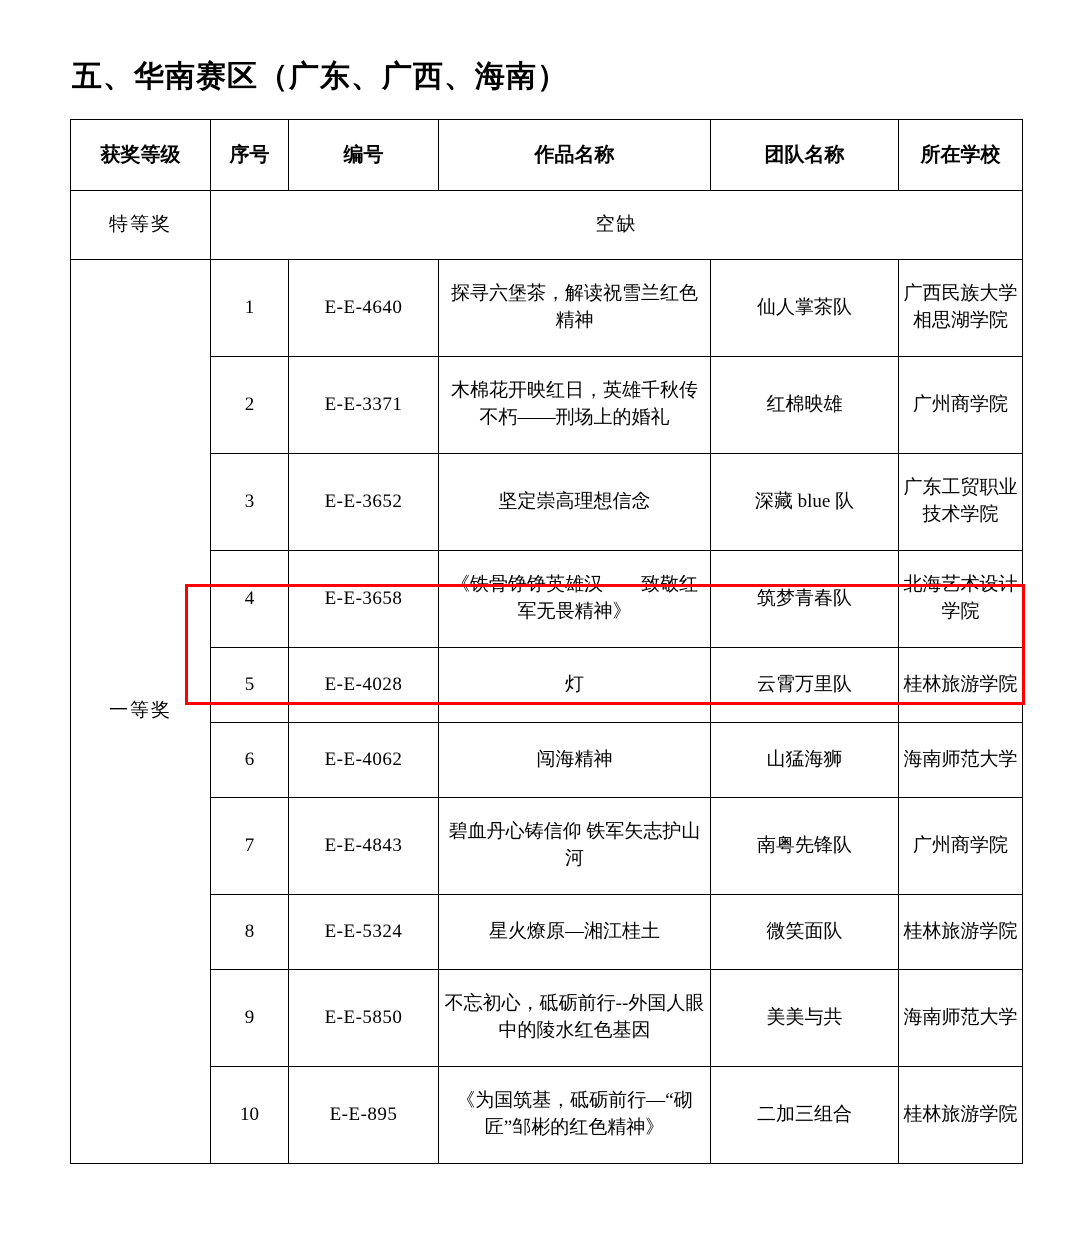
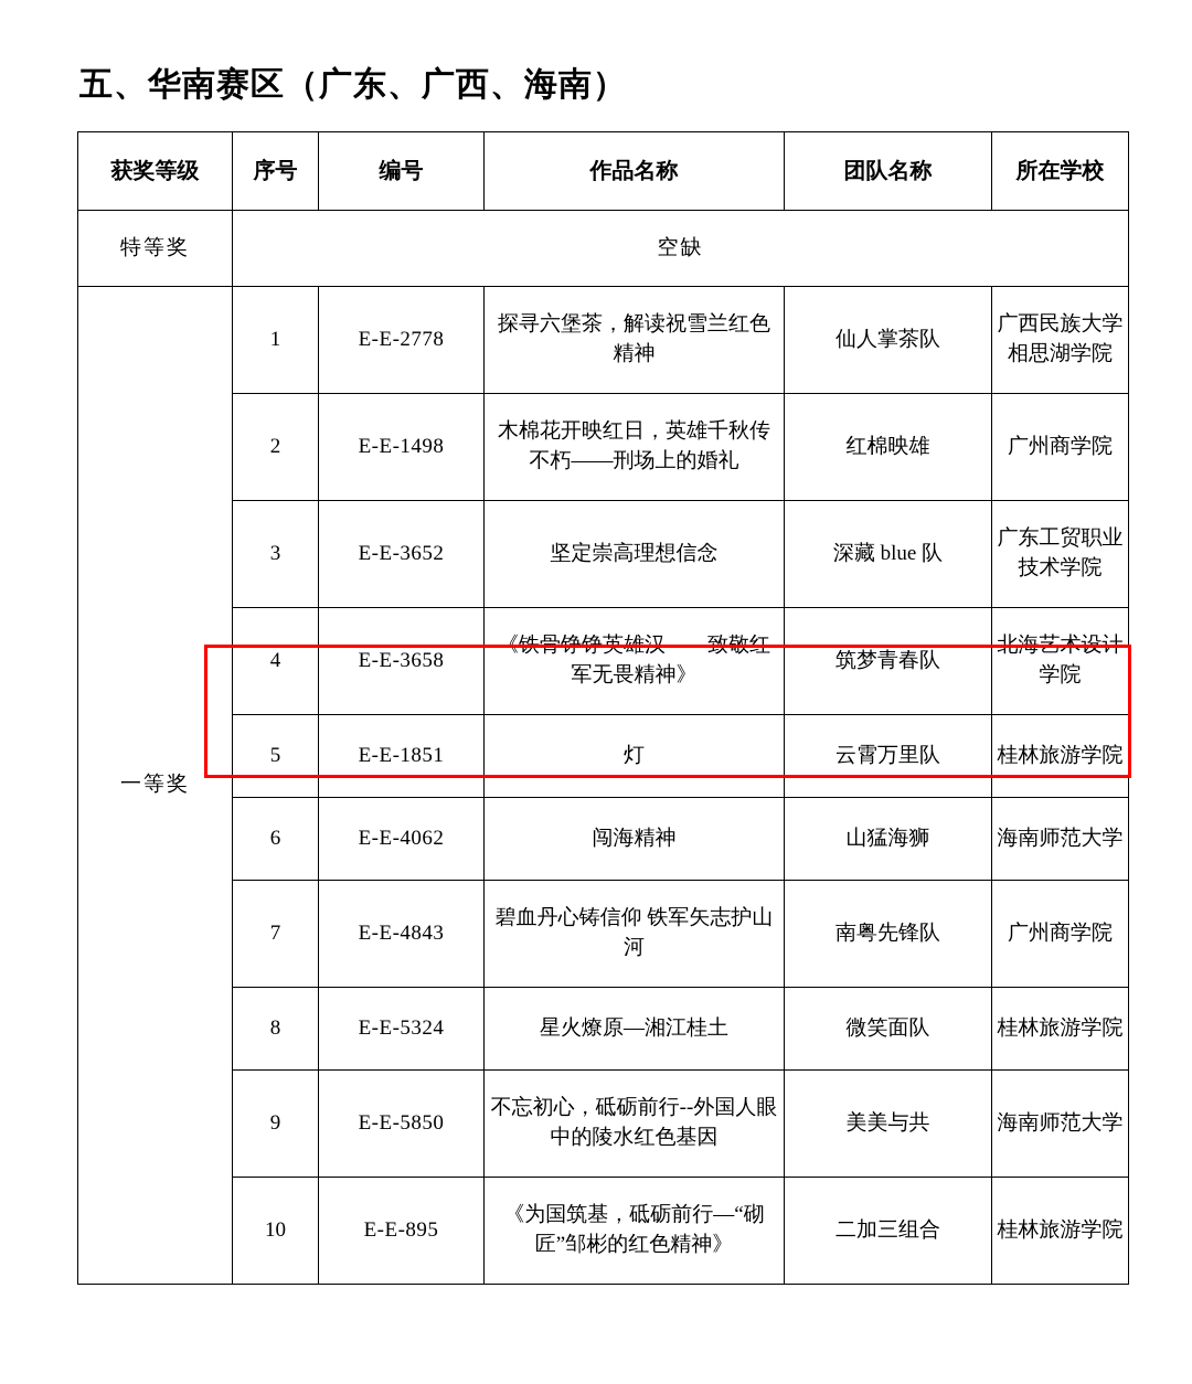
  五、华南赛区（广东、广西、海南）
  获奖等级	序号	编号	作品名称	团队名称	所在学校
  特等奖	空缺
- 一等奖	1	E-E-4640	探寻六堡茶，解读祝雪兰红色精神	仙人掌茶队	广西民族大学相思湖学院
+ 一等奖	1	E-E-2778	探寻六堡茶，解读祝雪兰红色精神	仙人掌茶队	广西民族大学相思湖学院
- 2	E-E-3371	木棉花开映红日，英雄千秋传不朽——刑场上的婚礼	红棉映雄	广州商学院
+ 2	E-E-1498	木棉花开映红日，英雄千秋传不朽——刑场上的婚礼	红棉映雄	广州商学院
  3	E-E-3652	坚定崇高理想信念	深藏 blue 队	广东工贸职业技术学院
  4	E-E-3658	《铁骨铮铮英雄汉——致敬红军无畏精神》	筑梦青春队	北海艺术设计学院
- 5	E-E-4028	灯	云霄万里队	桂林旅游学院
+ 5	E-E-1851	灯	云霄万里队	桂林旅游学院
  6	E-E-4062	闯海精神	山猛海狮	海南师范大学
  7	E-E-4843	碧血丹心铸信仰 铁军矢志护山河	南粤先锋队	广州商学院
  8	E-E-5324	星火燎原—湘江桂土	微笑面队	桂林旅游学院
  9	E-E-5850	不忘初心，砥砺前行--外国人眼中的陵水红色基因	美美与共	海南师范大学
  10	E-E-895	《为国筑基，砥砺前行—“砌匠”邹彬的红色精神》	二加三组合	桂林旅游学院
